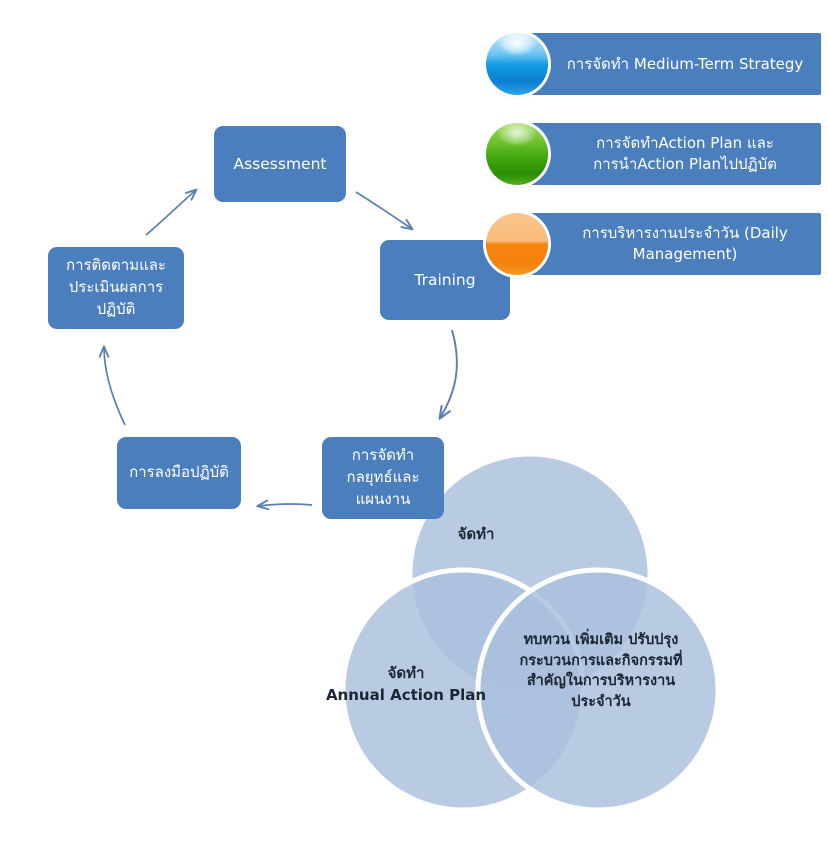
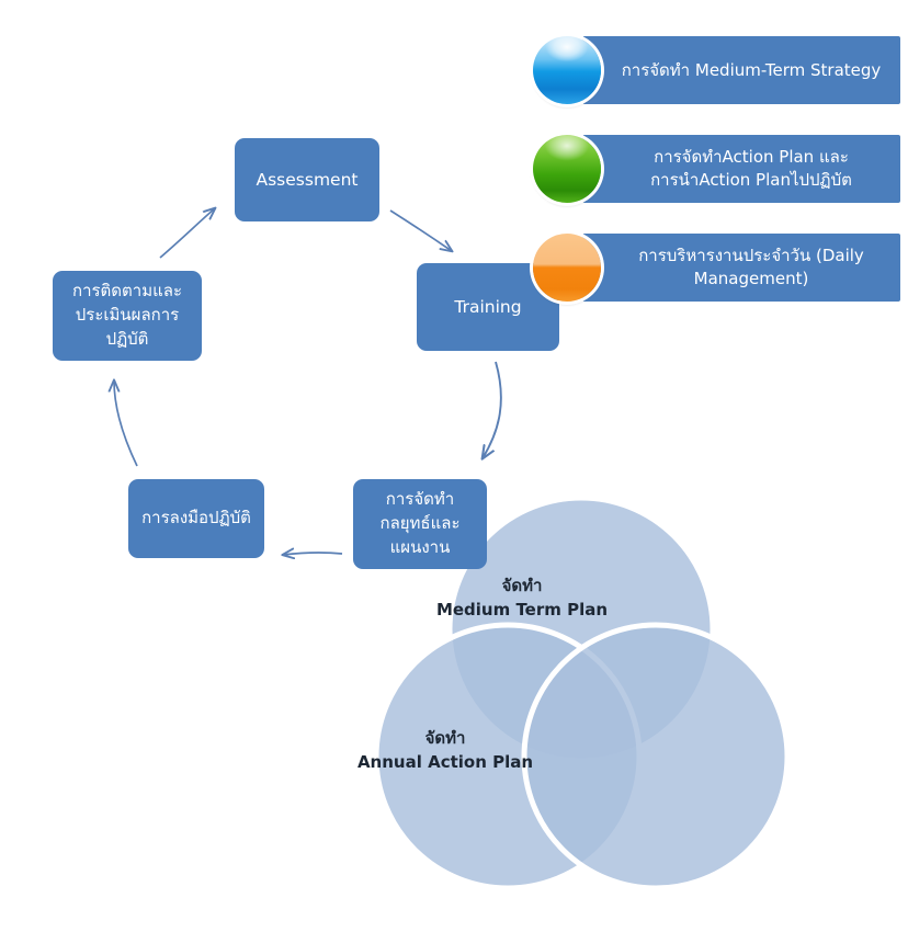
  จัดทำ
+ Medium Term Plan
  จัดทำ
  Annual Action Plan
- ทบทวน เพิ่มเติม ปรับปรุง กระบวนการและกิจกรรมที่สำคัญในการบริหารงานประจำวัน
  Assessment
  Training
  การจัดทำ
  กลยุทธ์และ
  แผนงาน
  การลงมือปฏิบัติ
  การติดตามและ
  ประเมินผลการ
  ปฏิบัติ
  การจัดทำ Medium-Term Strategy
  การจัดทำAction Plan และการนำAction Planไปปฏิบัต
  การบริหารงานประจำวัน (Daily Management)
